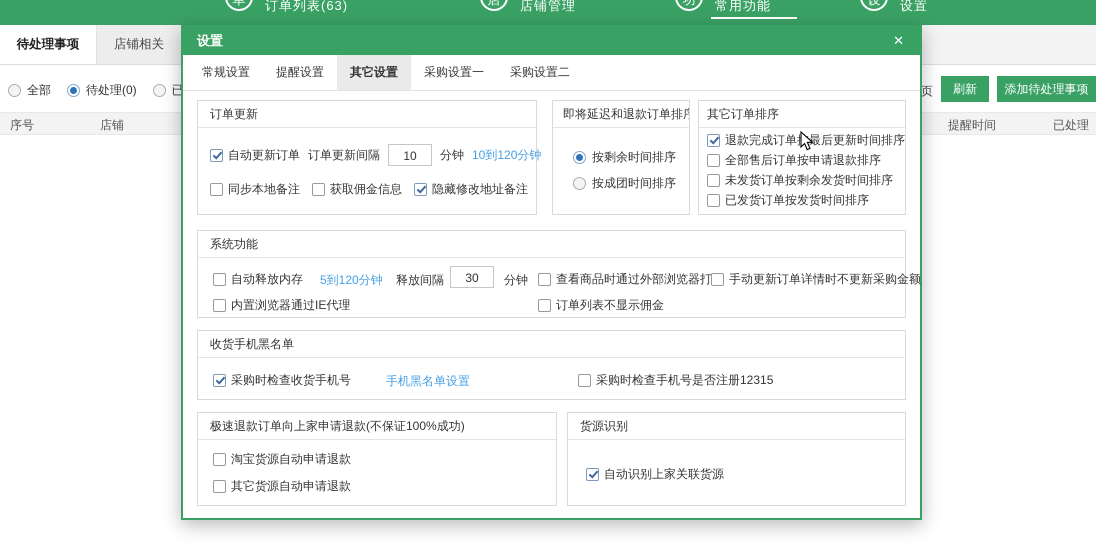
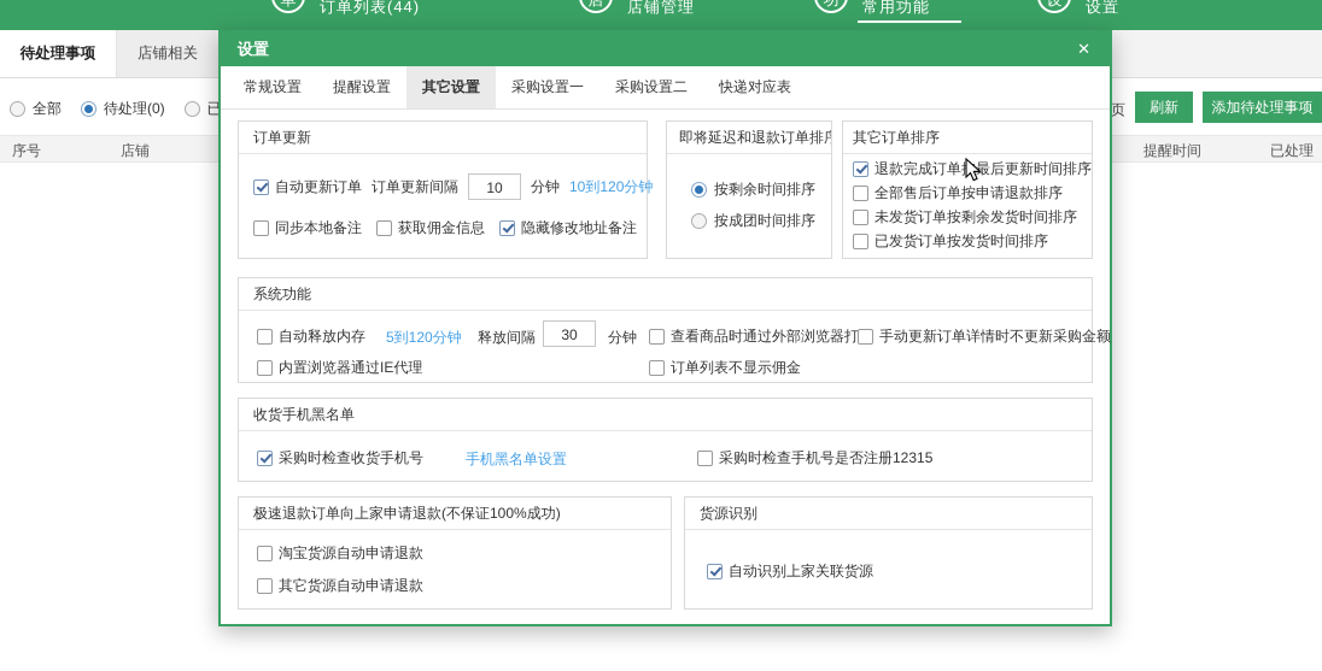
- 订单列表(63)
+ 订单列表(44)
  店铺管理
  常用功能
  设置
  待处理事项
  店铺相关
  全部
  待处理(0)
  页
  刷新
  添加待处理事项
  序号
  店铺
  提醒时间
  已处理
  设置
  ✕
  常规设置
  提醒设置
  其它设置
  采购设置一
  采购设置二
+ 快递对应表
  订单更新
  自动更新订单
  订单更新间隔
  10
  分钟
  10到120分钟
  同步本地备注
  获取佣金信息
  隐藏修改地址备注
  即将延迟和退款订单排
  按剩余时间排序
  按成团时间排序
  其它订单排序
  退款完成订单最后更新时间排序
  全部售后订单按申请退款排序
  未发货订单按剩余发货时间排序
  已发货订单按发货时间排序
  系统功能
  自动释放内存
  5到120分钟
  释放间隔
  30
  分钟
  查看商品时通过外部浏览器打
  手动更新订单详情时不更新采购金额
  内置浏览器通过IE代理
  订单列表不显示佣金
  收货手机黑名单
  采购时检查收货手机号
  手机黑名单设置
  采购时检查手机号是否注册12315
  极速退款订单向上家申请退款(不保证100%成功)
  淘宝货源自动申请退款
  其它货源自动申请退款
  货源识别
  自动识别上家关联货源
